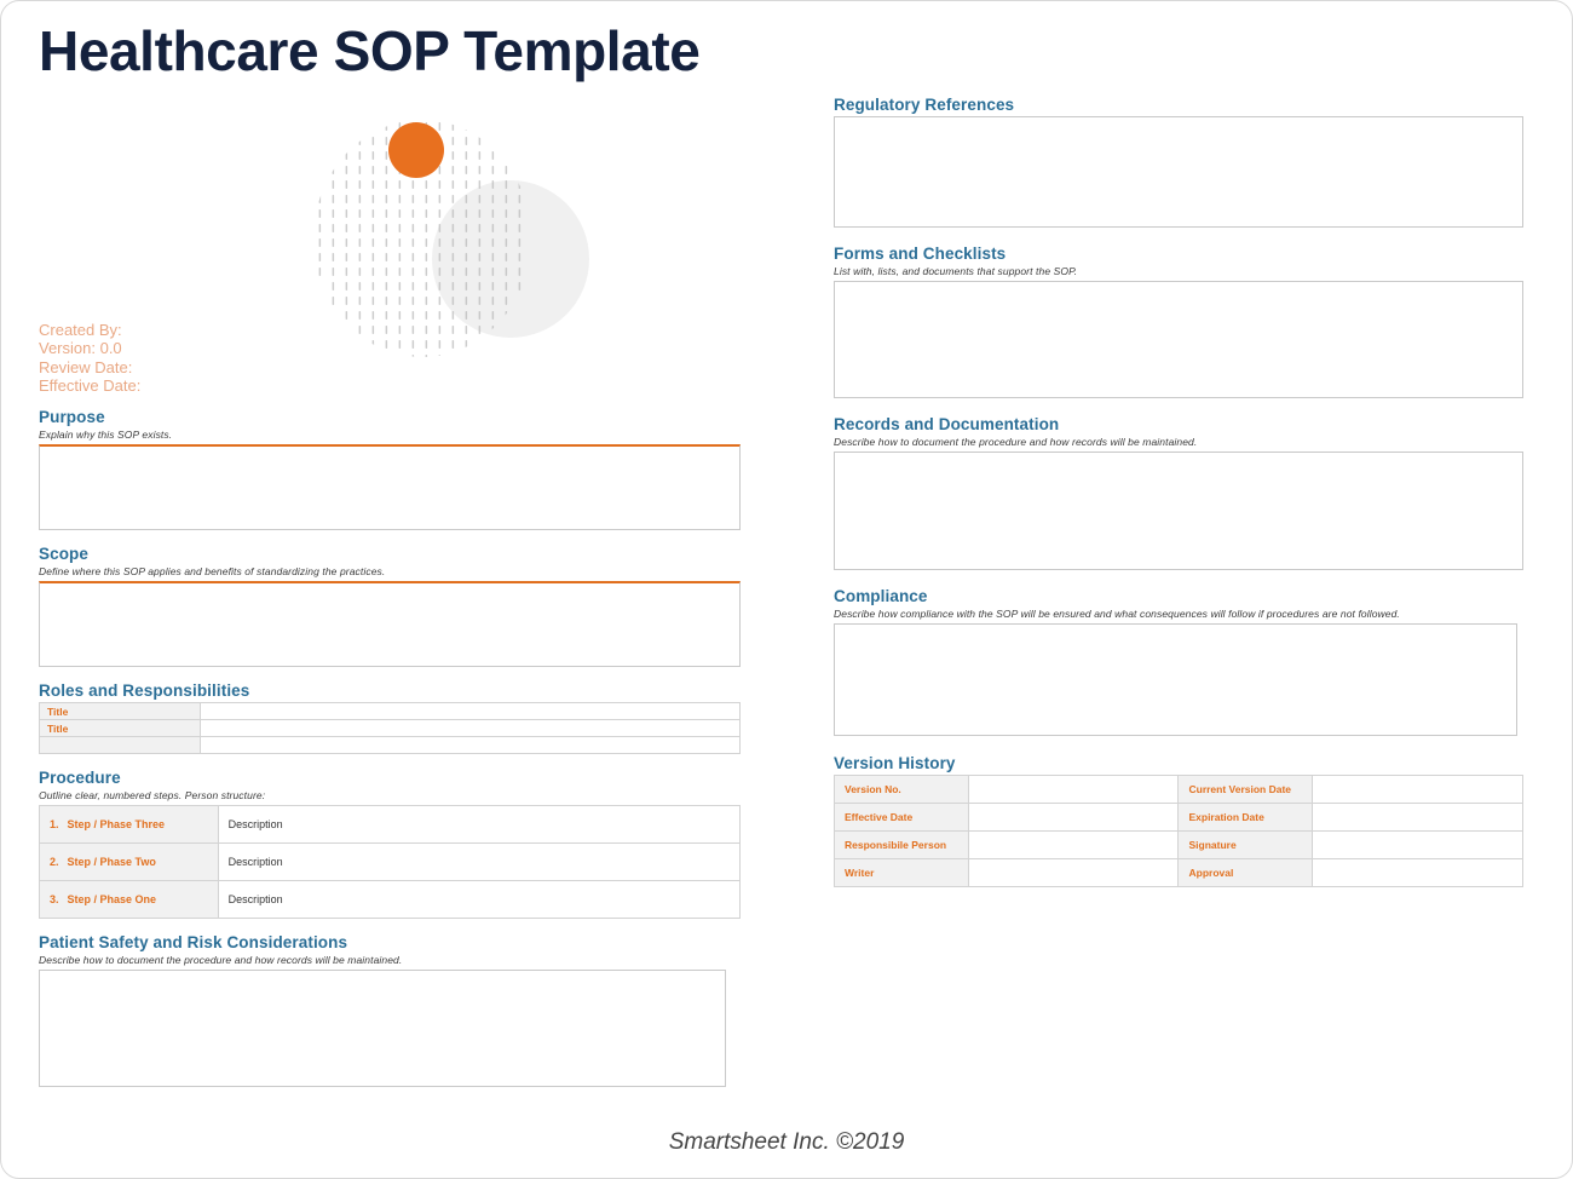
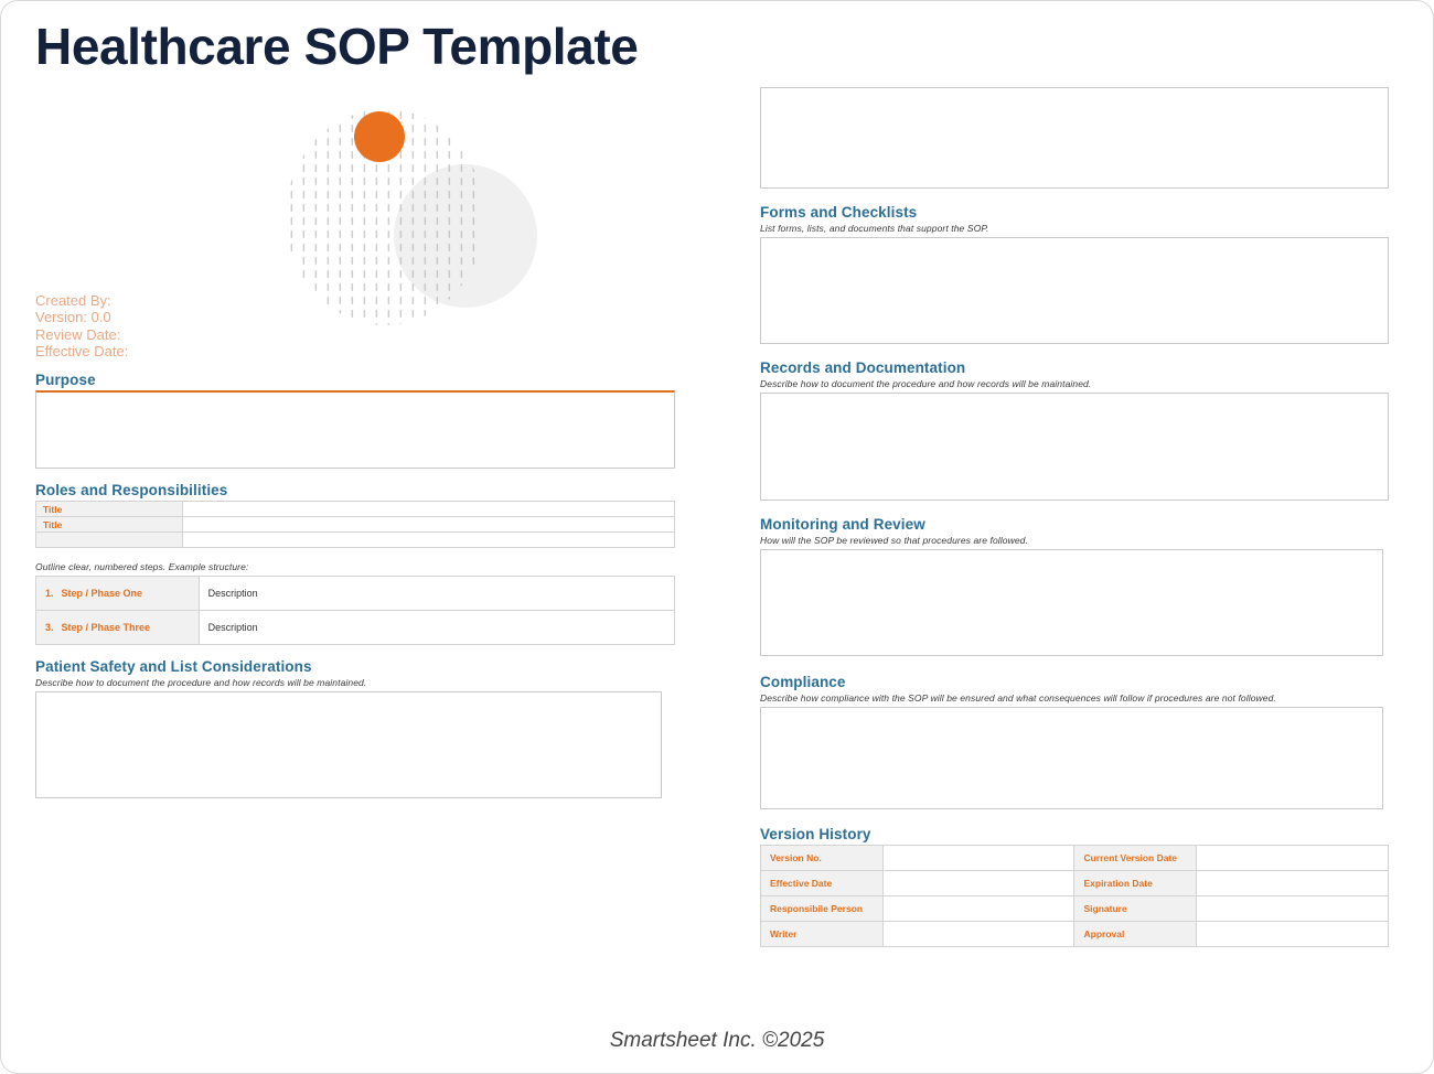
  Healthcare SOP Template
  Created By:
  Version: 0.0
  Review Date:
  Effective Date:
  Purpose
- Explain why this SOP exists.
- Scope
- Define where this SOP applies and benefits of standardizing the practices.
  Roles and Responsibilities
  Title
  Title
- Procedure
- Outline clear, numbered steps. Person structure:
+ Outline clear, numbered steps. Example structure:
- 1. Step / Phase Three	Description
+ 1. Step / Phase One	Description
- 2. Step / Phase Two	Description
- 3. Step / Phase One	Description
+ 3. Step / Phase Three	Description
- Patient Safety and Risk Considerations
+ Patient Safety and List Considerations
  Describe how to document the procedure and how records will be maintained.
- Regulatory References
  Forms and Checklists
- List with, lists, and documents that support the SOP.
+ List forms, lists, and documents that support the SOP.
  Records and Documentation
  Describe how to document the procedure and how records will be maintained.
+ Monitoring and Review
+ How will the SOP be reviewed so that procedures are followed.
  Compliance
  Describe how compliance with the SOP will be ensured and what consequences will follow if procedures are not followed.
  Version History
  Version No.		Current Version Date
  Effective Date		Expiration Date
  Responsibile Person		Signature
  Writer		Approval
- Smartsheet Inc. ©2019
+ Smartsheet Inc. ©2025
